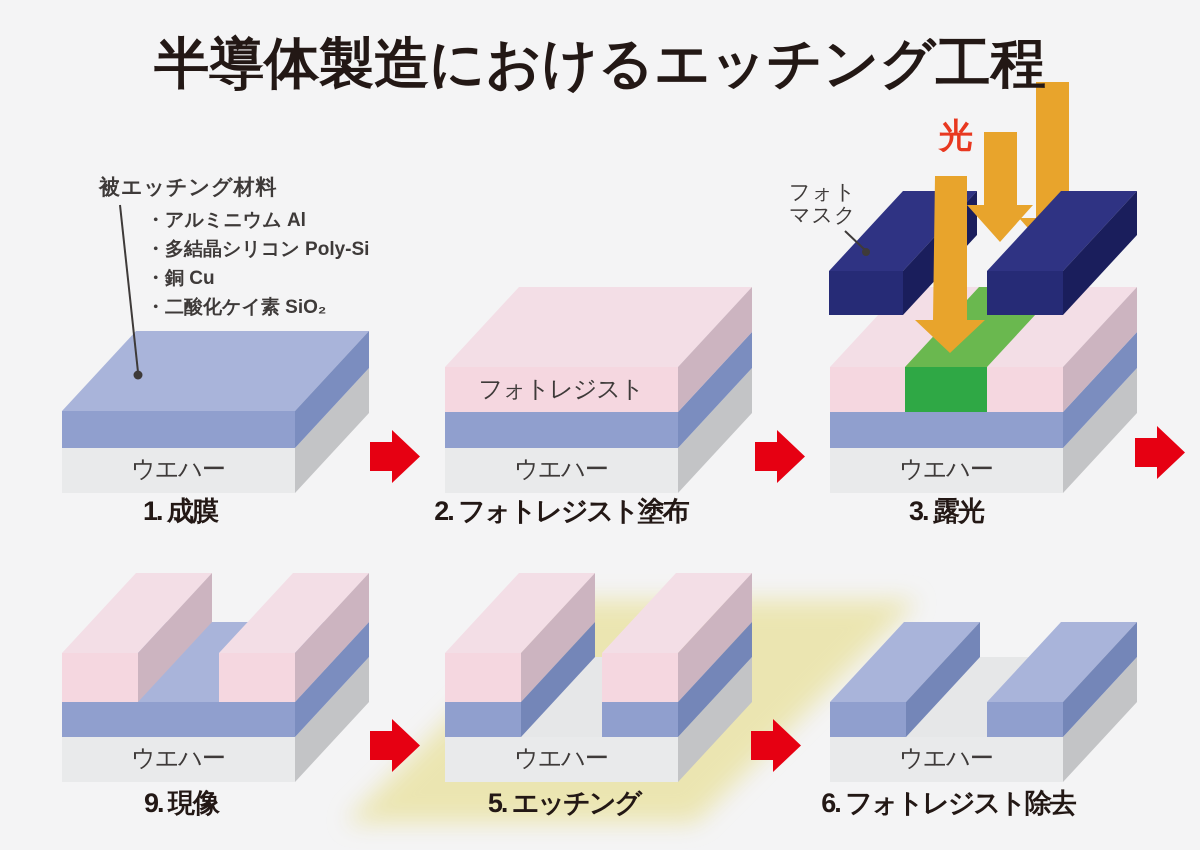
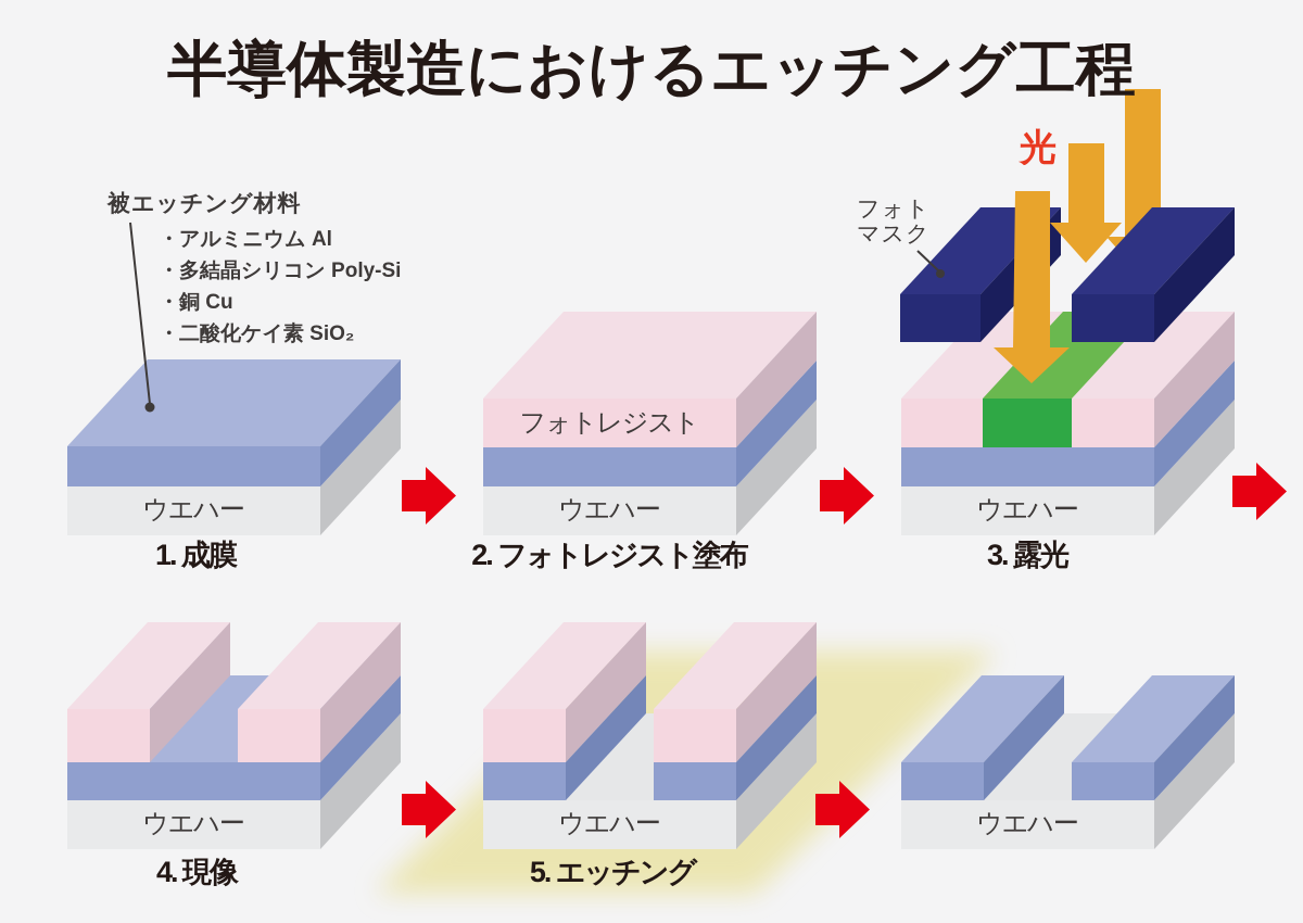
  半導体製造におけるエッチング工程
  被エッチング材料
  ・アルミニウム Al
  ・多結晶シリコン Poly-Si
  ・銅 Cu
  ・二酸化ケイ素 SiO₂
  光
  フォト
  マスク
  フォトレジスト
  ウエハー
  ウエハー
  ウエハー
  ウエハー
  ウエハー
  ウエハー
  1. 成膜
  2. フォトレジスト塗布
  3. 露光
- 9. 現像
+ 4. 現像
  5. エッチング
- 6. フォトレジスト除去
